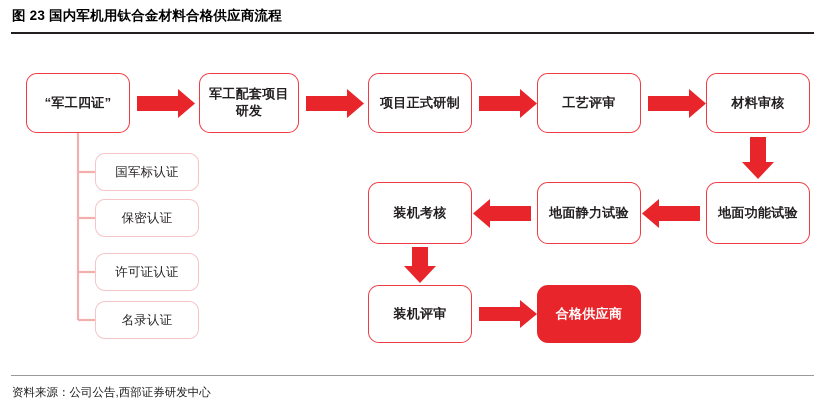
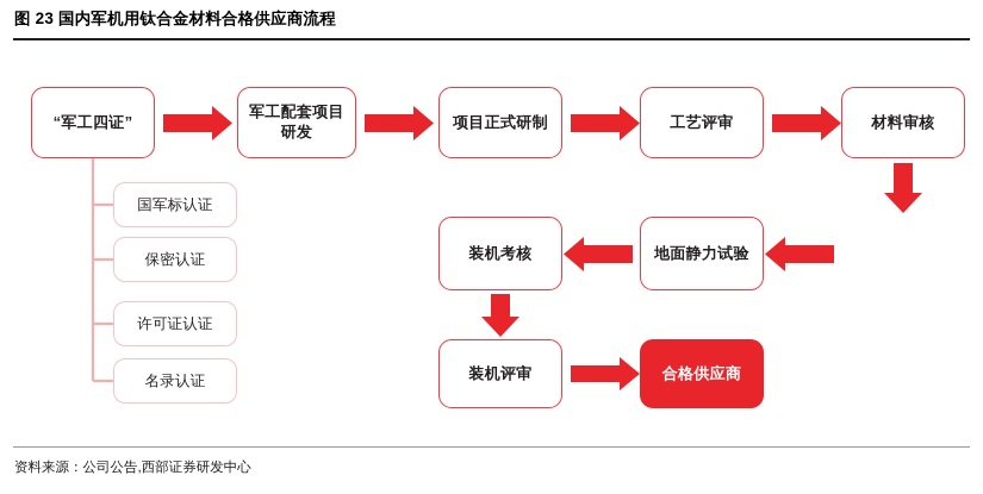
  图 23 国内军机用钛合金材料合格供应商流程
  “军工四证”
  军工配套项目研发
  项目正式研制
  工艺评审
  材料审核
- 地面功能试验
  地面静力试验
  装机考核
  装机评审
  合格供应商
  国军标认证
  保密认证
  许可证认证
  名录认证
  资料来源：公司公告,西部证券研发中心
